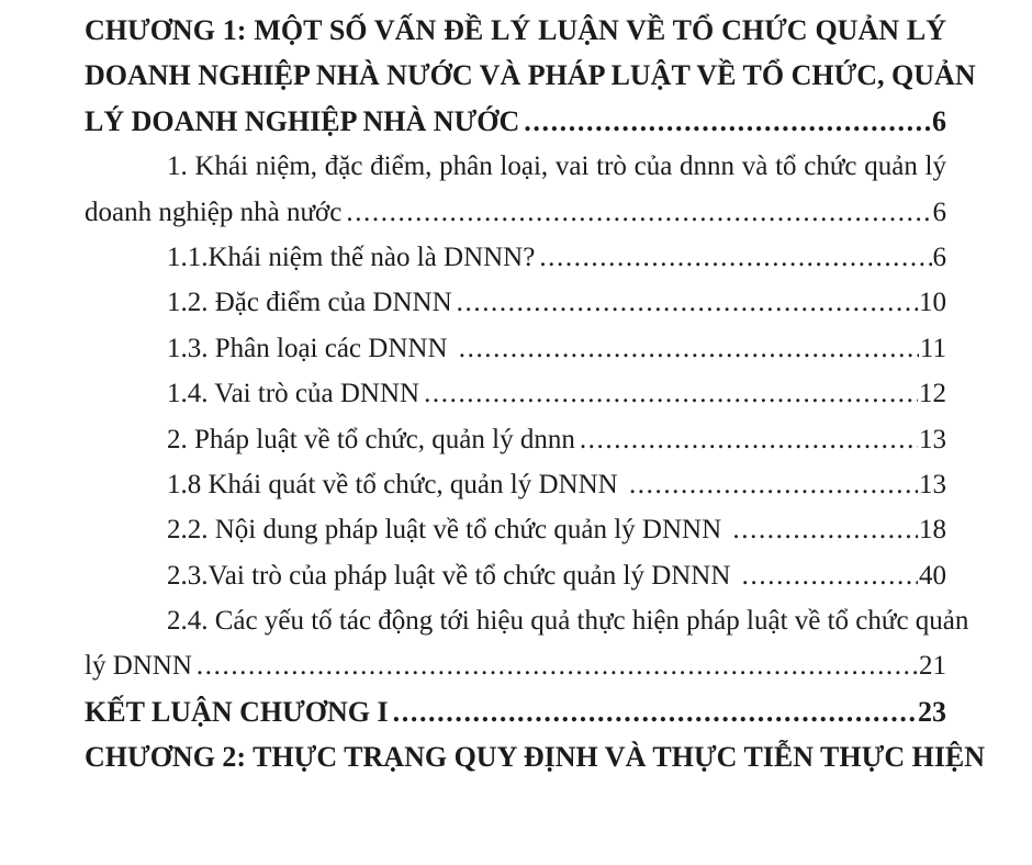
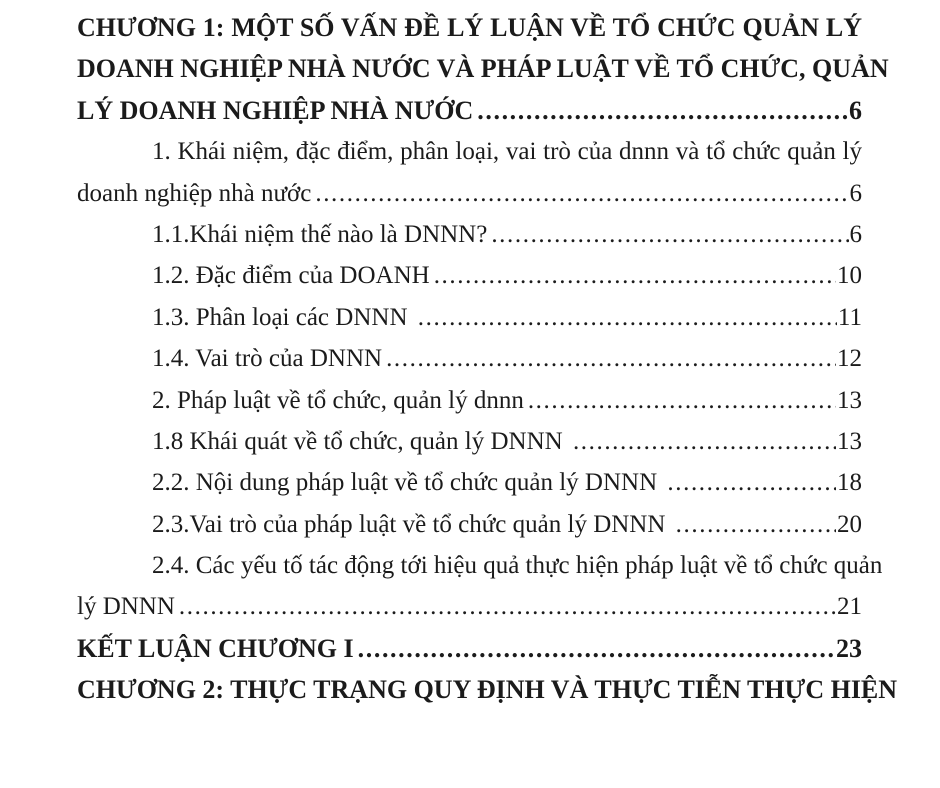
  CHƯƠNG 1: MỘT SỐ VẤN ĐỀ LÝ LUẬN VỀ TỔ CHỨC QUẢN LÝ
  DOANH NGHIỆP NHÀ NƯỚC VÀ PHÁP LUẬT VỀ TỔ CHỨC, QUẢN
  LÝ DOANH NGHIỆP NHÀ NƯỚC
  6
  1. Khái niệm, đặc điểm, phân loại, vai trò của dnnn và tổ chức quản lý
  doanh nghiệp nhà nước
  6
  1.1.Khái niệm thế nào là DNNN?
  6
- 1.2. Đặc điểm của DNNN
+ 1.2. Đặc điểm của DOANH
  10
  1.3. Phân loại các DNNN
  11
  1.4. Vai trò của DNNN
  12
  2. Pháp luật về tổ chức, quản lý dnnn
  13
  1.8 Khái quát về tổ chức, quản lý DNNN
  13
  2.2. Nội dung pháp luật về tổ chức quản lý DNNN
  18
  2.3.Vai trò của pháp luật về tổ chức quản lý DNNN
- 40
+ 20
  2.4. Các yếu tố tác động tới hiệu quả thực hiện pháp luật về tổ chức quản
  lý DNNN
  21
  KẾT LUẬN CHƯƠNG I
  23
  CHƯƠNG 2: THỰC TRẠNG QUY ĐỊNH VÀ THỰC TIỄN THỰC HIỆN
